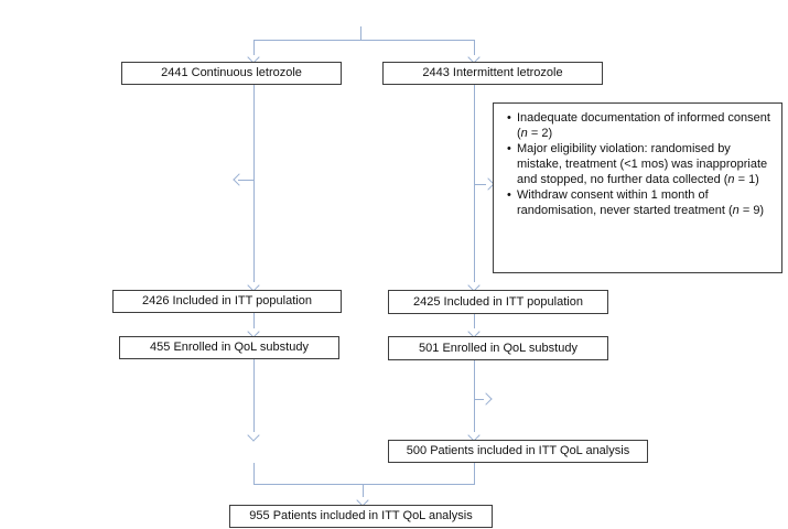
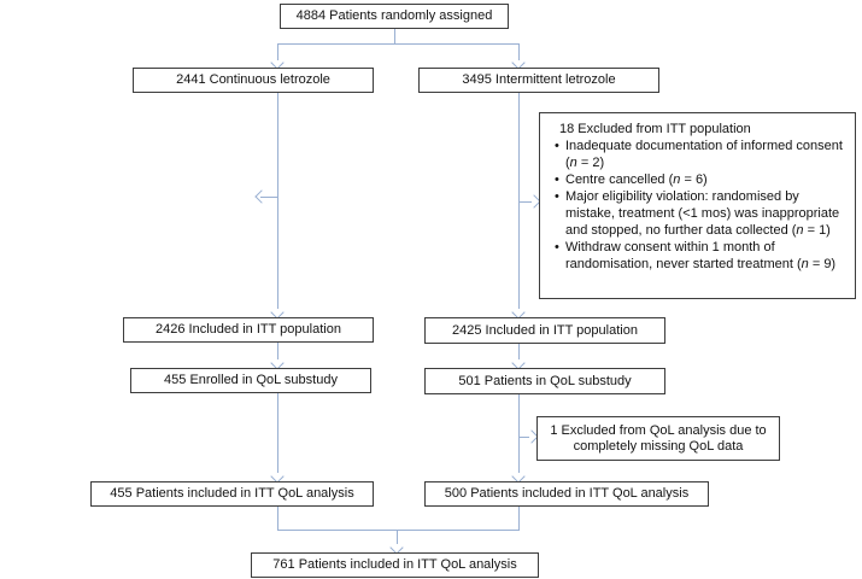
+ 4884 Patients randomly assigned
  2441 Continuous letrozole
- 2443 Intermittent letrozole
+ 3495 Intermittent letrozole
+ 18 Excluded from ITT population
  Inadequate documentation of informed consent (n = 2)
+ Centre cancelled (n = 6)
  Major eligibility violation: randomised by mistake, treatment (<1 mos) was inappropriate and stopped, no further data collected (n = 1)
  Withdraw consent within 1 month of randomisation, never started treatment (n = 9)
  2426 Included in ITT population
  2425 Included in ITT population
  455 Enrolled in QoL substudy
- 501 Enrolled in QoL substudy
+ 501 Patients in QoL substudy
+ 1 Excluded from QoL analysis due to completely missing QoL data
+ 455 Patients included in ITT QoL analysis
  500 Patients included in ITT QoL analysis
- 955 Patients included in ITT QoL analysis
+ 761 Patients included in ITT QoL analysis
